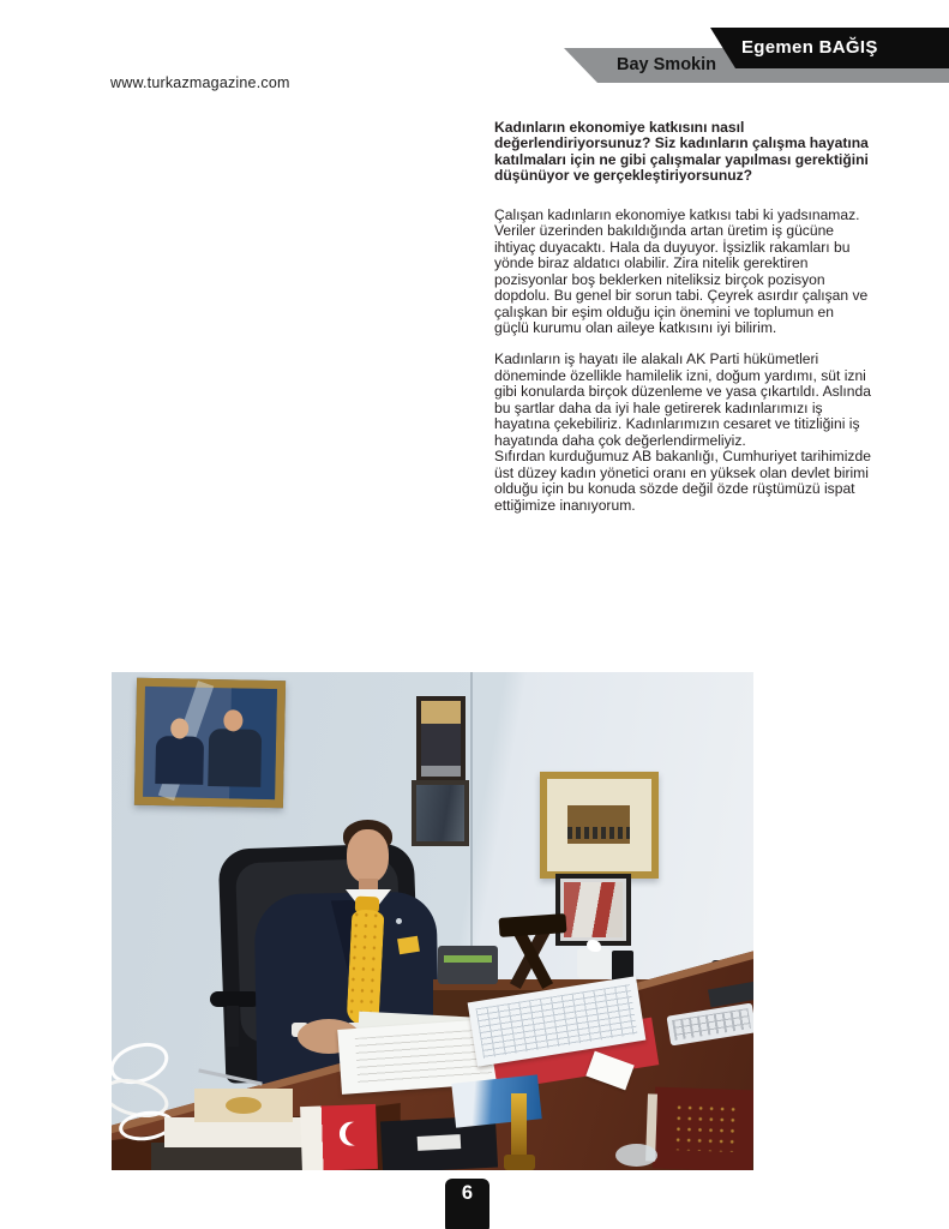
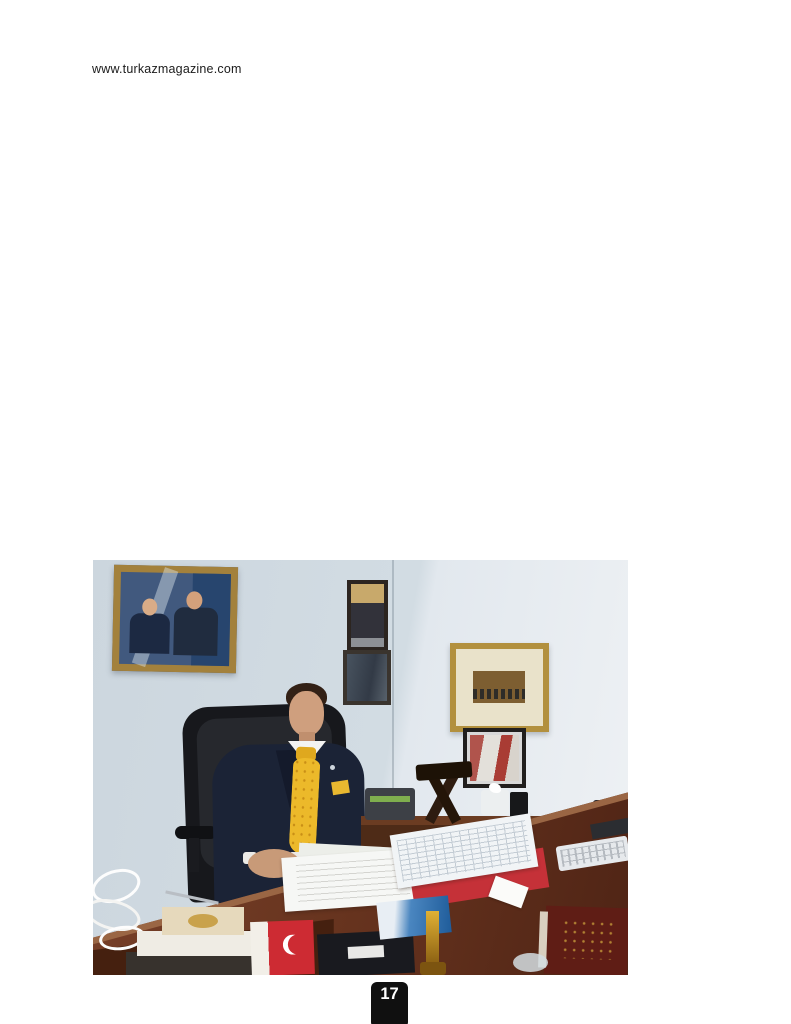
  www.turkazmagazine.com
- Bay Smokin
- Egemen BAĞIŞ
- Kadınların ekonomiye katkısını nasıl değerlendiriyorsunuz? Siz kadınların çalışma hayatına katılmaları için ne gibi çalışmalar yapılması gerektiğini düşünüyor ve gerçekleştiriyorsunuz?
- Çalışan kadınların ekonomiye katkısı tabi ki yadsınamaz. Veriler üzerinden bakıldığında artan üretim iş gücüne ihtiyaç duyacaktı. Hala da duyuyor. İşsizlik rakamları bu yönde biraz aldatıcı olabilir. Zira nitelik gerektiren pozisyonlar boş beklerken niteliksiz birçok pozisyon dopdolu. Bu genel bir sorun tabi. Çeyrek asırdır çalışan ve çalışkan bir eşim olduğu için önemini ve toplumun en güçlü kurumu olan aileye katkısını iyi bilirim.
- Kadınların iş hayatı ile alakalı AK Parti hükümetleri döneminde özellikle hamilelik izni, doğum yardımı, süt izni gibi konularda birçok düzenleme ve yasa çıkartıldı. Aslında bu şartlar daha da iyi hale getirerek kadınlarımızı iş hayatına çekebiliriz. Kadınlarımızın cesaret ve titizliğini iş hayatında daha çok değerlendirmeliyiz.
- Sıfırdan kurduğumuz AB bakanlığı, Cumhuriyet tarihimizde üst düzey kadın yönetici oranı en yüksek olan devlet birimi olduğu için bu konuda sözde değil özde rüştümüzü ispat ettiğimize inanıyorum.
- 6
+ 17
